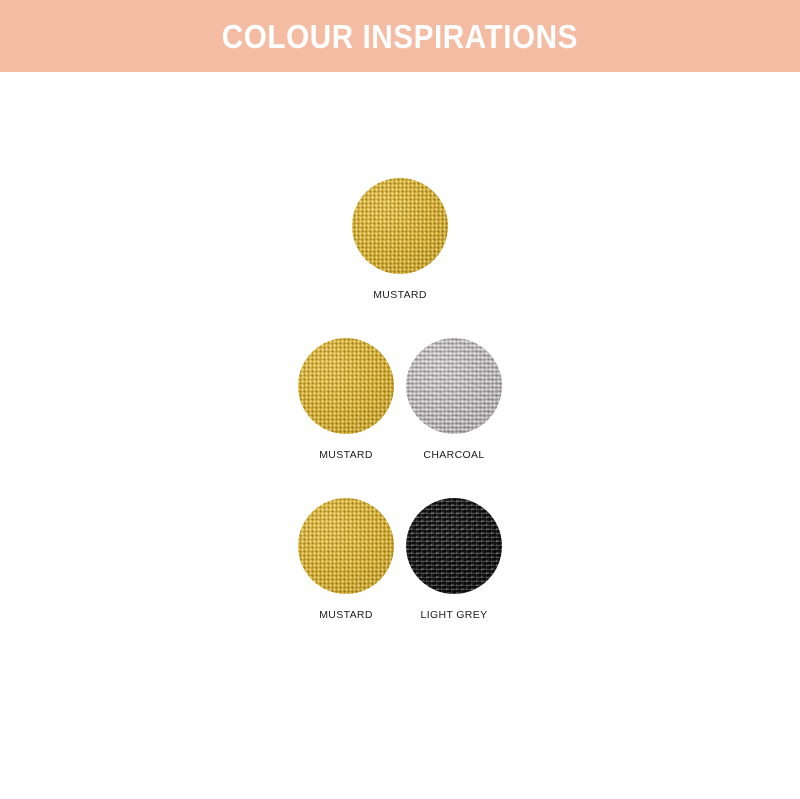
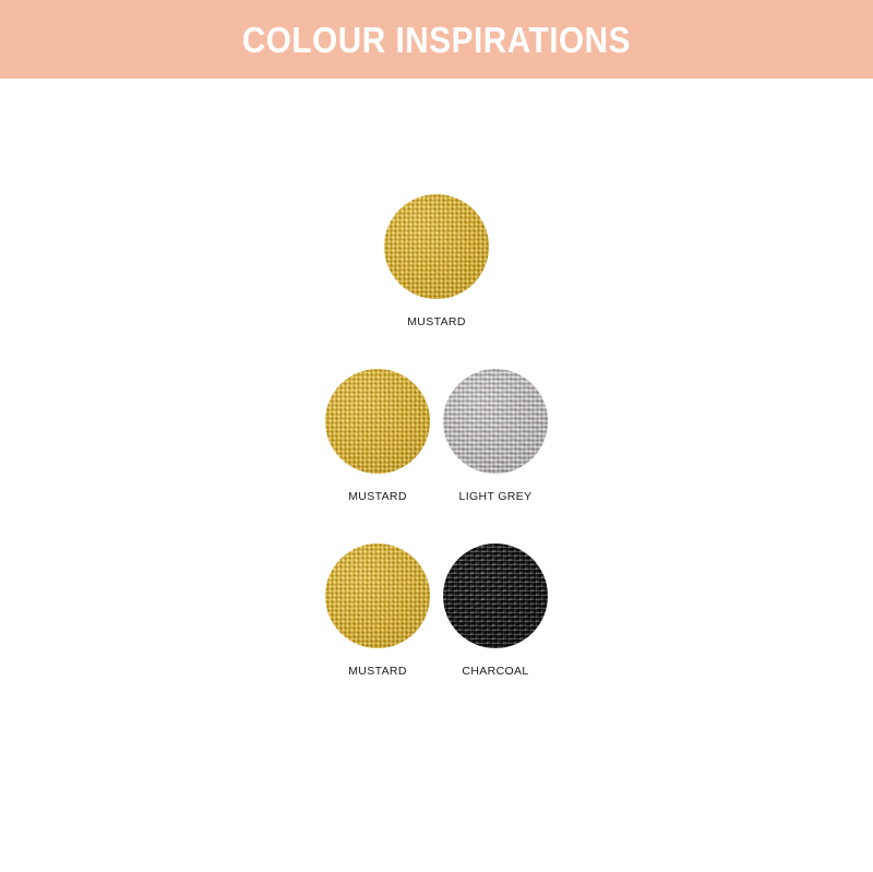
  COLOUR INSPIRATIONS
  MUSTARD
  MUSTARD
- CHARCOAL
+ LIGHT GREY
  MUSTARD
- LIGHT GREY
+ CHARCOAL
